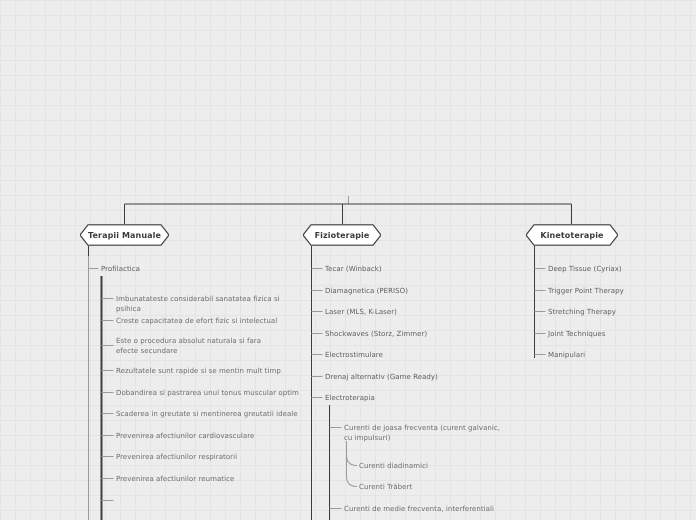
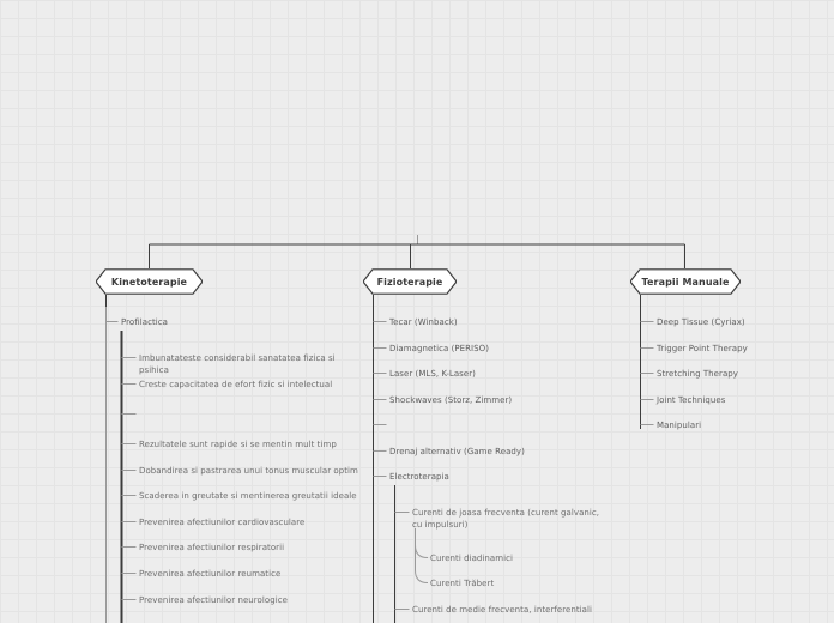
- Terapii Manuale
+ Kinetoterapie
  Fizioterapie
- Kinetoterapie
+ Terapii Manuale
  Profilactica
  Imbunatateste considerabil sanatatea fizica si psihica
  Creste capacitatea de efort fizic si intelectual
- Este o procedura absolut naturala si fara efecte secundare
  Rezultatele sunt rapide si se mentin mult timp
  Dobandirea si pastrarea unui tonus muscular optim
  Scaderea in greutate si mentinerea greutatii ideale
  Prevenirea afectiunilor cardiovasculare
  Prevenirea afectiunilor respiratorii
  Prevenirea afectiunilor reumatice
+ Prevenirea afectiunilor neurologice
  Tecar (Winback)
  Diamagnetica (PERISO)
  Laser (MLS, K-Laser)
  Shockwaves (Storz, Zimmer)
- Electrostimulare
  Drenaj alternativ (Game Ready)
  Electroterapia
  Curenti de joasa frecventa (curent galvanic, cu impulsuri)
  Curenti diadinamici
  Curenti Trăbert
  Curenti de medie frecventa, interferentiali
  Deep Tissue (Cyriax)
  Trigger Point Therapy
  Stretching Therapy
  Joint Techniques
  Manipulari
